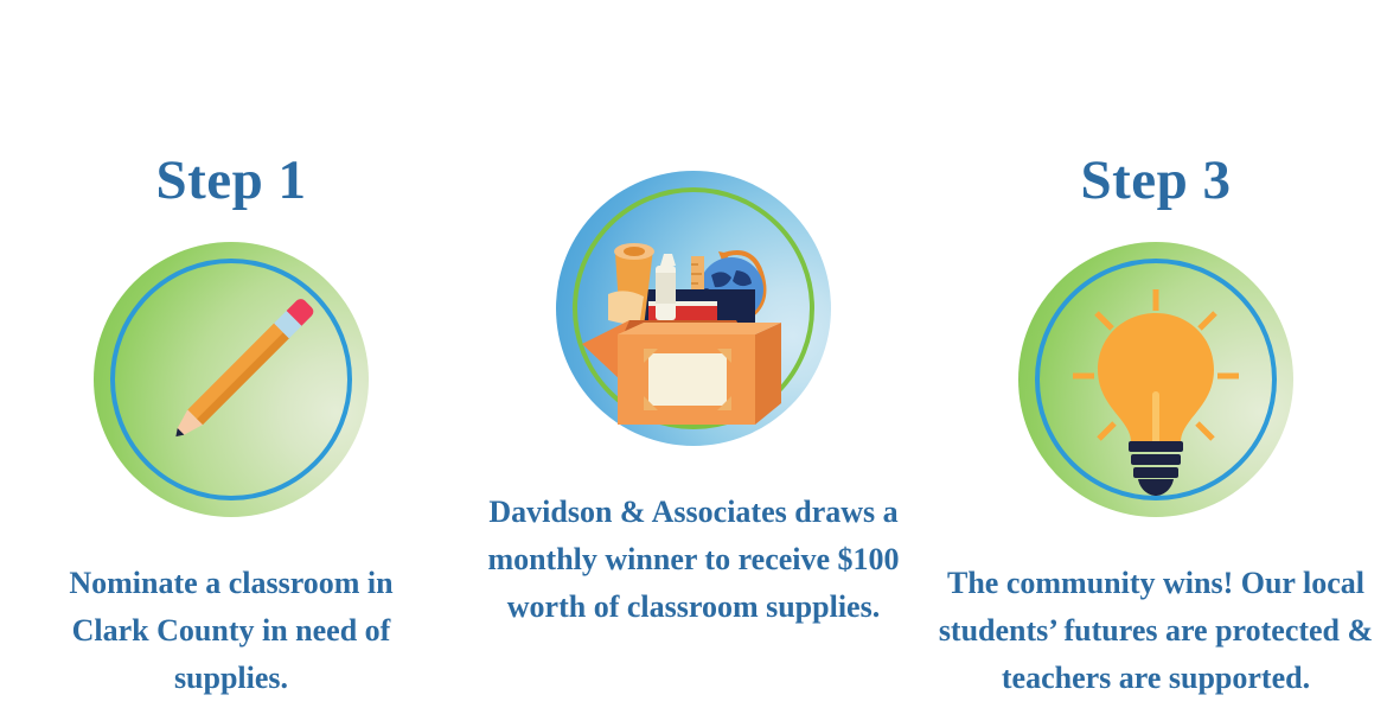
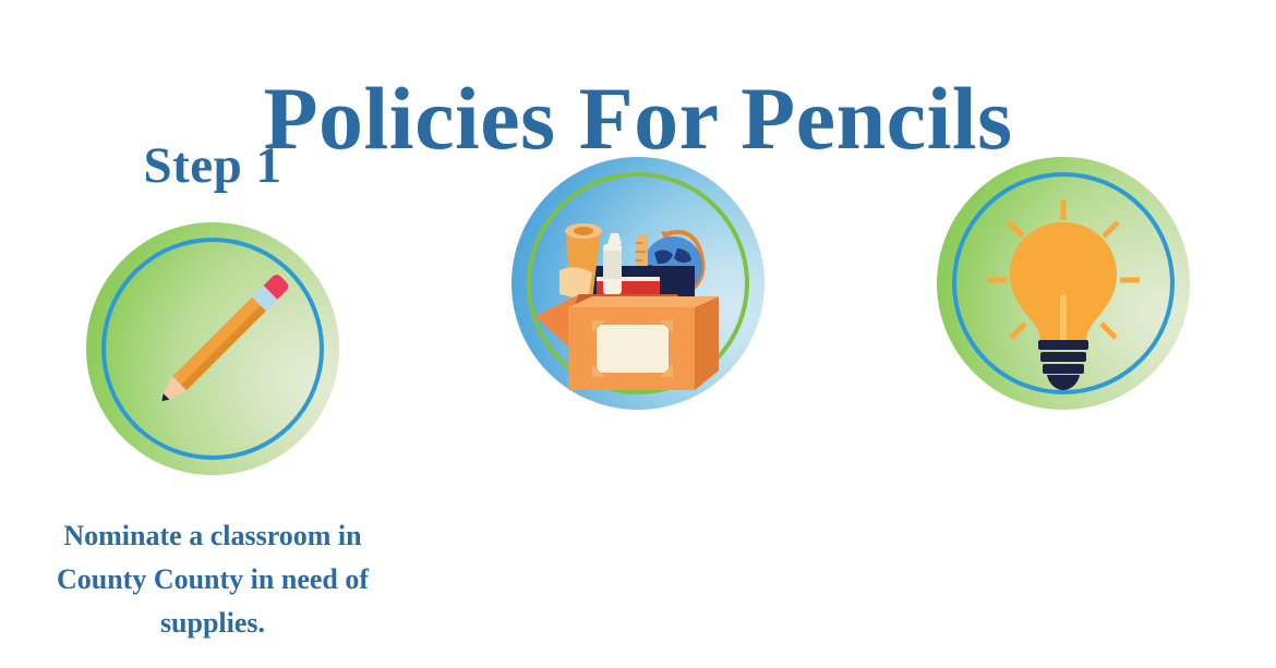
+ Policies For Pencils
  Step 1
- Nominate a classroom in Clark County in need of supplies.
+ Nominate a classroom in County County in need of supplies.
- Davidson & Associates draws a monthly winner to receive $100 worth of classroom supplies.
- Step 3
- The community wins! Our local students’ futures are protected & teachers are supported.
